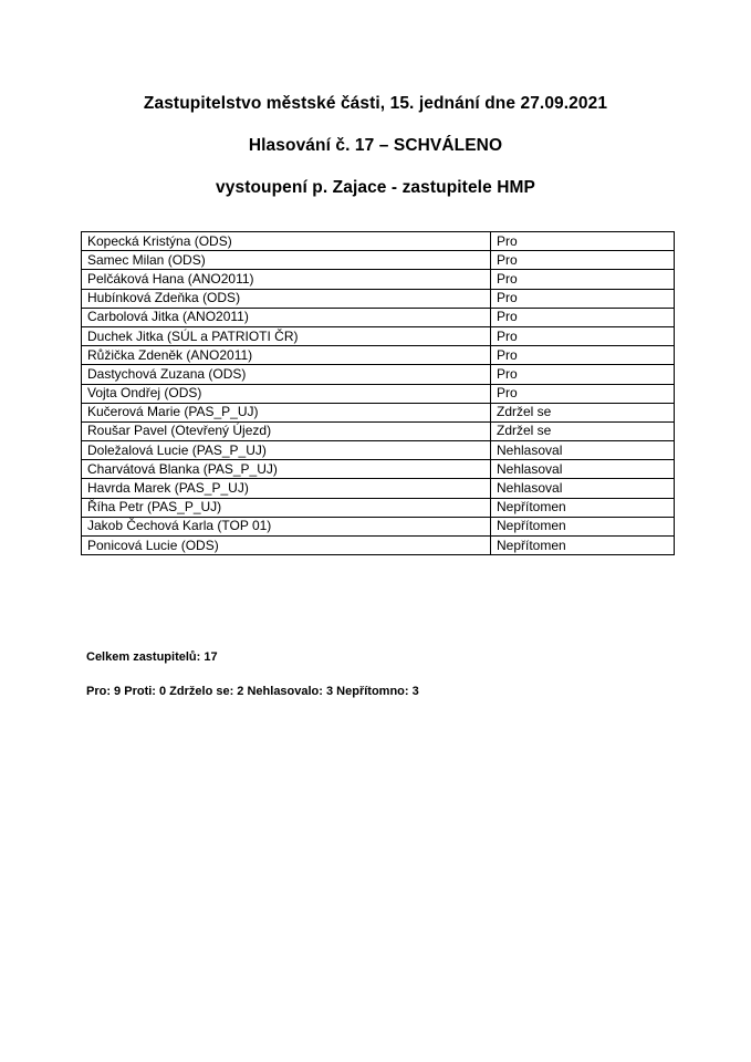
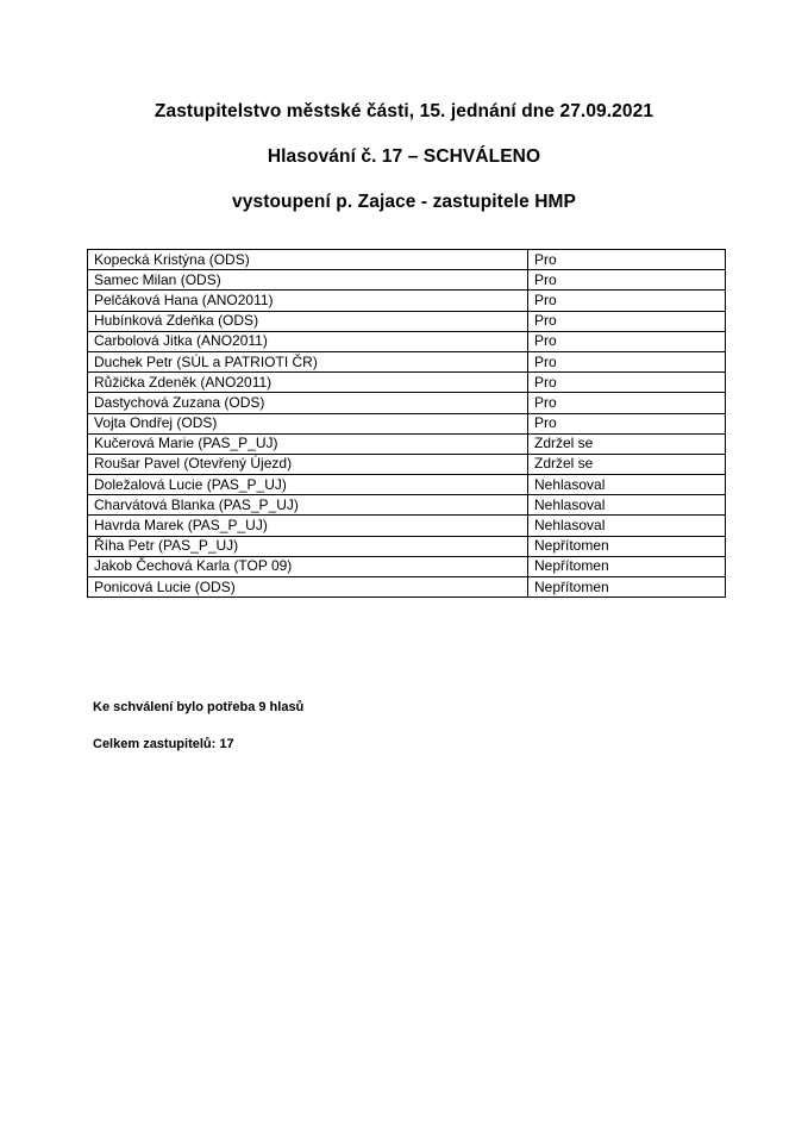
  Zastupitelstvo městské části, 15. jednání dne 27.09.2021
  Hlasování č. 17 – SCHVÁLENO
  vystoupení p. Zajace - zastupitele HMP
  Kopecká Kristýna (ODS)	Pro
  Samec Milan (ODS)	Pro
  Pelčáková Hana (ANO2011)	Pro
  Hubínková Zdeňka (ODS)	Pro
  Carbolová Jitka (ANO2011)	Pro
- Duchek Jitka (SÚL a PATRIOTI ČR)	Pro
+ Duchek Petr (SÚL a PATRIOTI ČR)	Pro
  Růžička Zdeněk (ANO2011)	Pro
  Dastychová Zuzana (ODS)	Pro
  Vojta Ondřej (ODS)	Pro
  Kučerová Marie (PAS_P_UJ)	Zdržel se
  Roušar Pavel (Otevřený Újezd)	Zdržel se
  Doležalová Lucie (PAS_P_UJ)	Nehlasoval
  Charvátová Blanka (PAS_P_UJ)	Nehlasoval
  Havrda Marek (PAS_P_UJ)	Nehlasoval
  Říha Petr (PAS_P_UJ)	Nepřítomen
- Jakob Čechová Karla (TOP 01)	Nepřítomen
+ Jakob Čechová Karla (TOP 09)	Nepřítomen
  Ponicová Lucie (ODS)	Nepřítomen
+ Ke schválení bylo potřeba 9 hlasů
  Celkem zastupitelů: 17
- Pro: 9 Proti: 0 Zdrželo se: 2 Nehlasovalo: 3 Nepřítomno: 3
